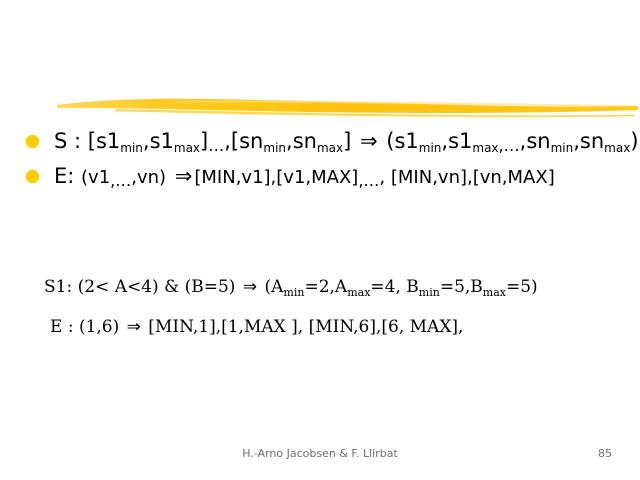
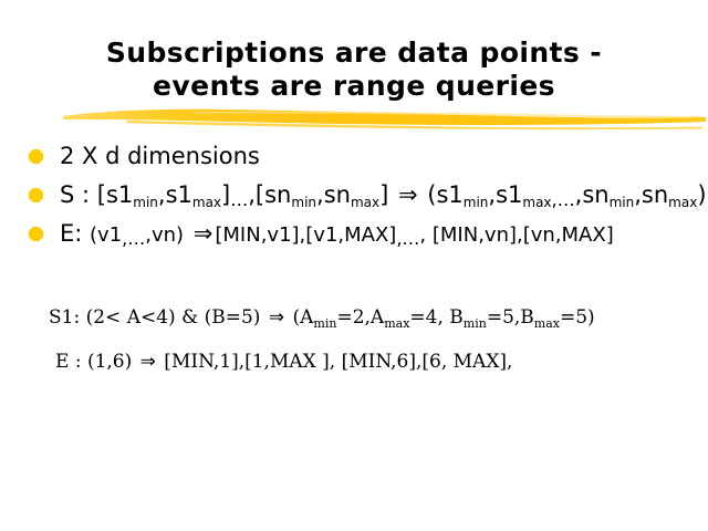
+ Subscriptions are data points -
+ events are range queries
+ 2 X d dimensions
  S : [s1min,s1max]…,[snmin,snmax] ⇒ (s1min,s1max,…,snmin,snmax)
  E: (v1,…,vn) ⇒[MIN,v1],[v1,MAX],…, [MIN,vn],[vn,MAX]
  S1: (2< A<4) & (B=5) ⇒ (Amin=2,Amax=4, Bmin=5,Bmax=5)
  E : (1,6) ⇒ [MIN,1],[1,MAX ], [MIN,6],[6, MAX],
- H.-Arno Jacobsen & F. Llirbat
- 85
